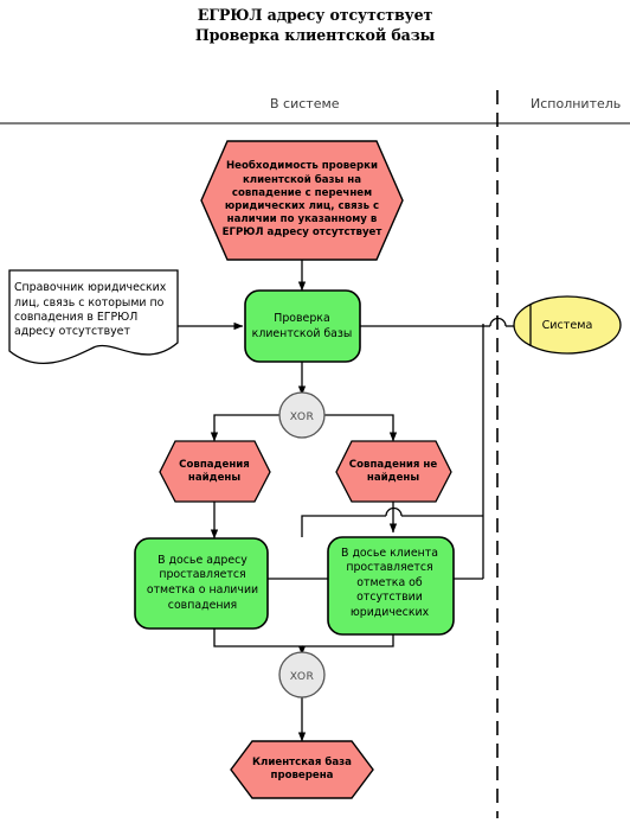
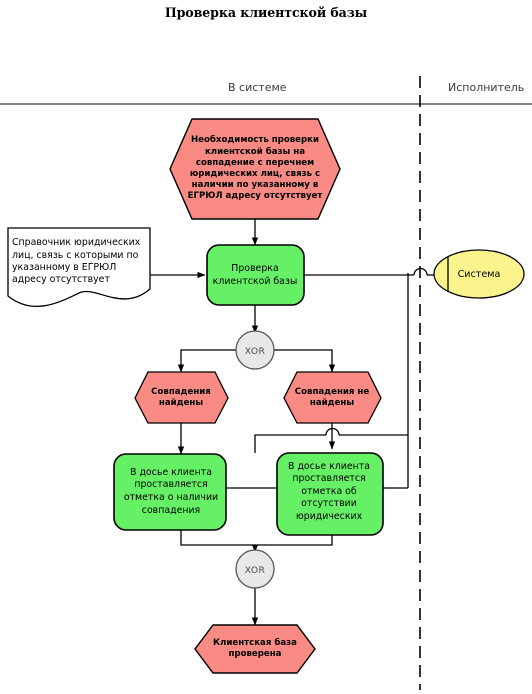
- ЕГРЮЛ адресу отсутствует
  Проверка клиентской базы
  В системе
  Исполнитель
  Необходимость проверки клиентской базы на совпадение с перечнем юридических лиц, связь с наличии по указанному в ЕГРЮЛ адресу отсутствует
- Справочник юридических лиц, связь с которыми по совпадения в ЕГРЮЛ адресу отсутствует
+ Справочник юридических лиц, связь с которыми по указанному в ЕГРЮЛ адресу отсутствует
  Проверка клиентской базы
  Система
  XOR
  Совпадения найдены
  Совпадения не найдены
- В досье адресу проставляется отметка о наличии совпадения
+ В досье клиента проставляется отметка о наличии совпадения
  В досье клиента проставляется отметка об отсутствии юридических
  XOR
  Клиентская база проверена
